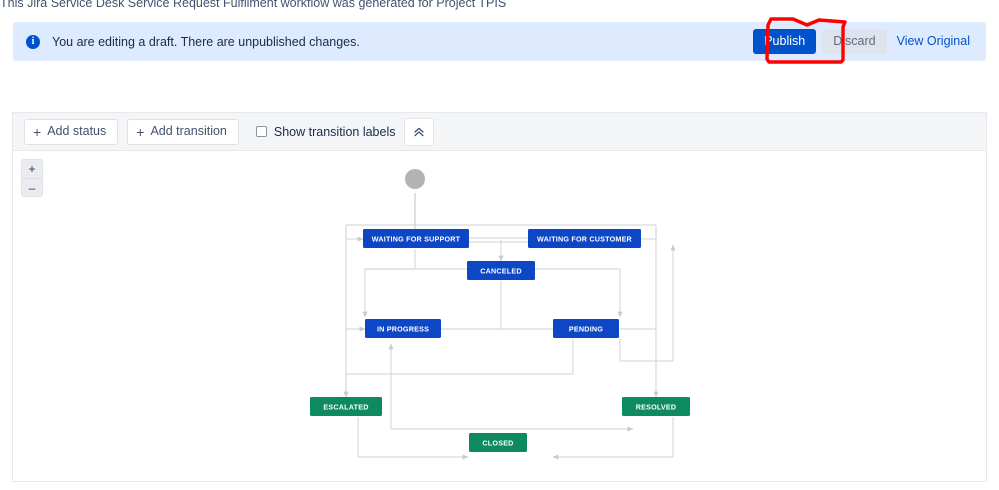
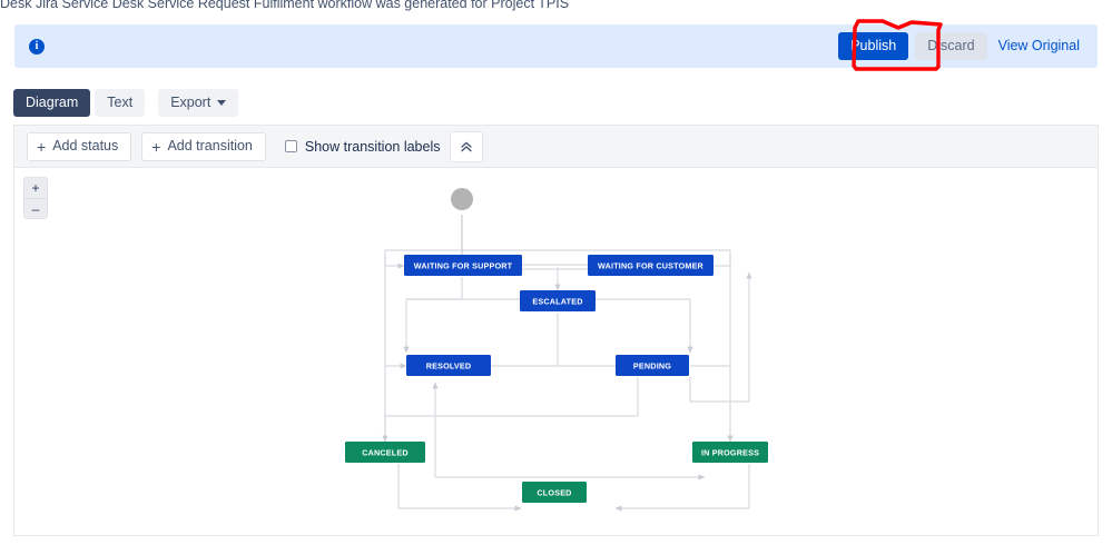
- This Jira Service Desk Service Request Fulfilment workflow was generated for Project TPIS
+ Desk Jira Service Desk Service Request Fulfilment workflow was generated for Project TPIS
  i
- You are editing a draft. There are unpublished changes.
  ublish
  Dscard
  View Original
+ Diagram
+ Text
+ Export
  +
  Add status
  +
  Add transition
  Show transition labels
  +
  –
  WAITING FOR SUPPORT
  WAITING FOR CUSTOMER
- CANCELED
+ ESCALATED
- IN PROGRESS
+ RESOLVED
  PENDING
- ESCALATED
+ CANCELED
- RESOLVED
+ IN PROGRESS
  CLOSED
